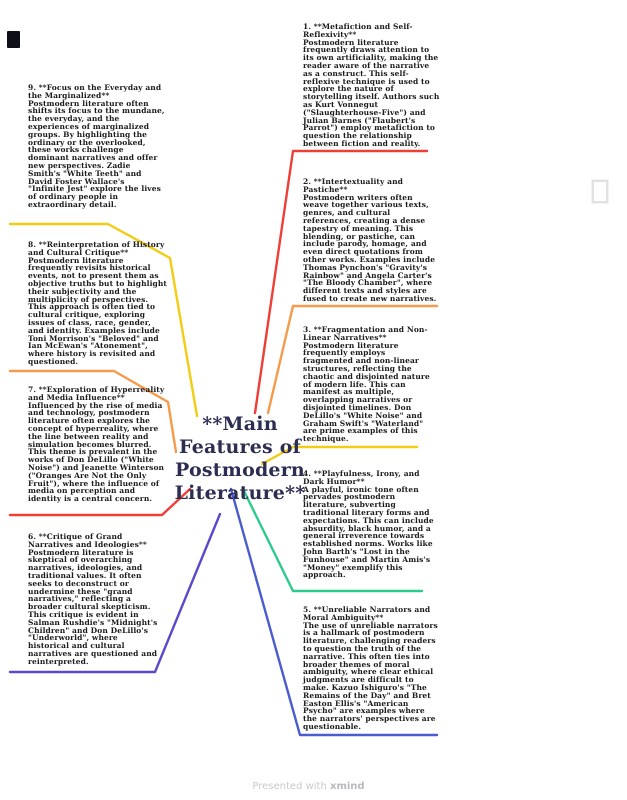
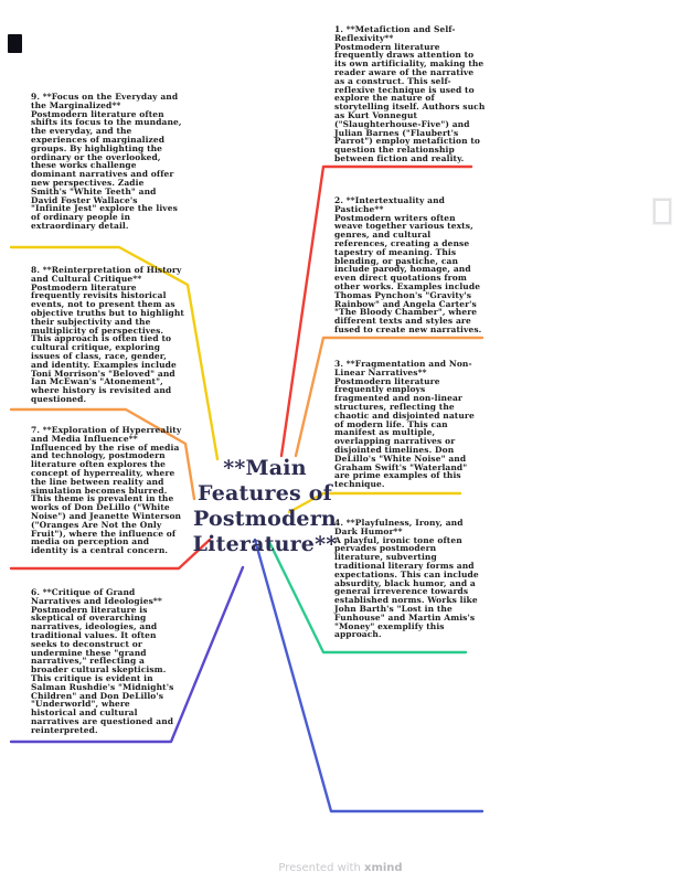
  **Main
  Features of
  Postmodern
  Literature**
  1. **Metafiction and Self-
  Reflexivity**
  Postmodern literature
  frequently draws attention to
  its own artificiality, making the
  reader aware of the narrative
  as a construct. This self-
  reflexive technique is used to
  explore the nature of
  storytelling itself. Authors such
  as Kurt Vonnegut
  ("Slaughterhouse-Five") and
  Julian Barnes ("Flaubert's
  Parrot") employ metafiction to
  question the relationship
  between fiction and reality.
  2. **Intertextuality and
  Pastiche**
  Postmodern writers often
  weave together various texts,
  genres, and cultural
  references, creating a dense
  tapestry of meaning. This
  blending, or pastiche, can
  include parody, homage, and
  even direct quotations from
  other works. Examples include
  Thomas Pynchon's "Gravity's
  Rainbow" and Angela Carter's
  "The Bloody Chamber", where
  different texts and styles are
  fused to create new narratives.
  3. **Fragmentation and Non-
  Linear Narratives**
  Postmodern literature
  frequently employs
  fragmented and non-linear
  structures, reflecting the
  chaotic and disjointed nature
  of modern life. This can
  manifest as multiple,
  overlapping narratives or
  disjointed timelines. Don
  DeLillo's "White Noise" and
  Graham Swift's "Waterland"
  are prime examples of this
  technique.
  4. **Playfulness, Irony, and
  Dark Humor**
  A playful, ironic tone often
  pervades postmodern
  literature, subverting
  traditional literary forms and
  expectations. This can include
  absurdity, black humor, and a
  general irreverence towards
  established norms. Works like
  John Barth's "Lost in the
  Funhouse" and Martin Amis's
  "Money" exemplify this
  approach.
- 5. **Unreliable Narrators and
- Moral Ambiguity**
- The use of unreliable narrators
- is a hallmark of postmodern
- literature, challenging readers
- to question the truth of the
- narrative. This often ties into
- broader themes of moral
- ambiguity, where clear ethical
- judgments are difficult to
- make. Kazuo Ishiguro's "The
- Remains of the Day" and Bret
- Easton Ellis's "American
- Psycho" are examples where
- the narrators' perspectives are
- questionable.
  6. **Critique of Grand
  Narratives and Ideologies**
  Postmodern literature is
  skeptical of overarching
  narratives, ideologies, and
  traditional values. It often
  seeks to deconstruct or
  undermine these "grand
  narratives," reflecting a
  broader cultural skepticism.
  This critique is evident in
  Salman Rushdie's "Midnight's
  Children" and Don DeLillo's
  "Underworld", where
  historical and cultural
  narratives are questioned and
  reinterpreted.
  7. **Exploration of Hyperreality
  and Media Influence**
  Influenced by the rise of media
  and technology, postmodern
  literature often explores the
  concept of hyperreality, where
  the line between reality and
  simulation becomes blurred.
  This theme is prevalent in the
  works of Don DeLillo ("White
  Noise") and Jeanette Winterson
  ("Oranges Are Not the Only
  Fruit"), where the influence of
  media on perception and
  identity is a central concern.
  8. **Reinterpretation of History
  and Cultural Critique**
  Postmodern literature
  frequently revisits historical
  events, not to present them as
  objective truths but to highlight
  their subjectivity and the
  multiplicity of perspectives.
  This approach is often tied to
  cultural critique, exploring
  issues of class, race, gender,
  and identity. Examples include
  Toni Morrison's "Beloved" and
  Ian McEwan's "Atonement",
  where history is revisited and
  questioned.
  9. **Focus on the Everyday and
  the Marginalized**
  Postmodern literature often
  shifts its focus to the mundane,
  the everyday, and the
  experiences of marginalized
  groups. By highlighting the
  ordinary or the overlooked,
  these works challenge
  dominant narratives and offer
  new perspectives. Zadie
  Smith's "White Teeth" and
  David Foster Wallace's
  "Infinite Jest" explore the lives
  of ordinary people in
  extraordinary detail.
  Presented with xmind
